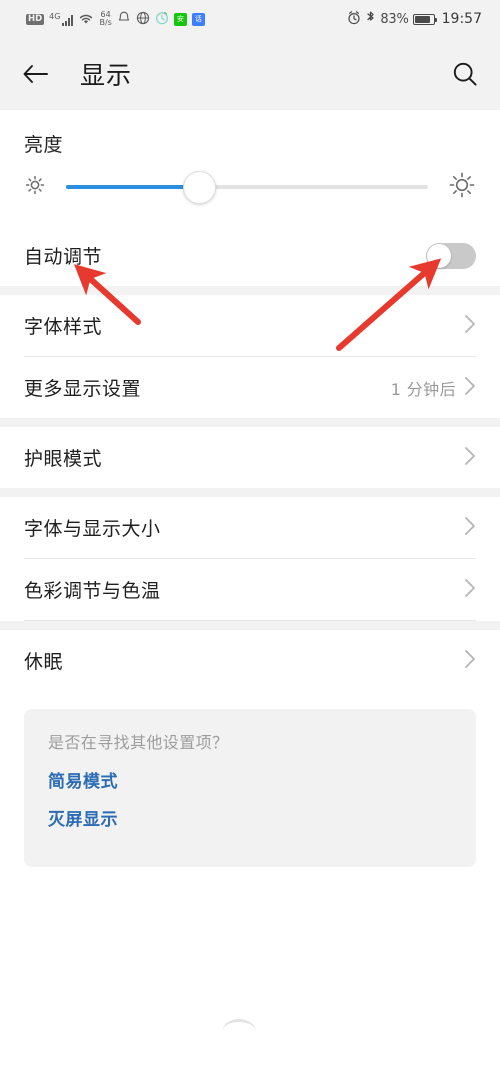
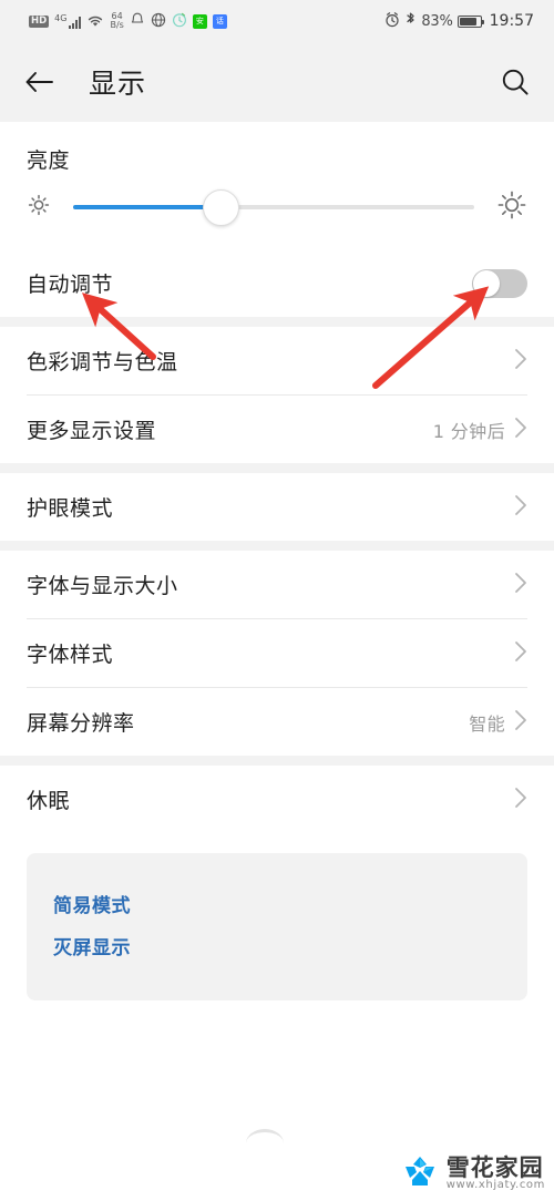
  HD
  4G
  64
  B/s
  安
  话
  83%
  19:57
  显示
  亮度
  自动调节
- 字体样式
+ 色彩调节与色温
  更多显示设置
  1 分钟后
  护眼模式
  字体与显示大小
- 色彩调节与色温
+ 字体样式
+ 屏幕分辨率
+ 智能
  休眠
- 是否在寻找其他设置项？
  简易模式
  灭屏显示
+ 雪花家园
+ www.xhjaty.com
